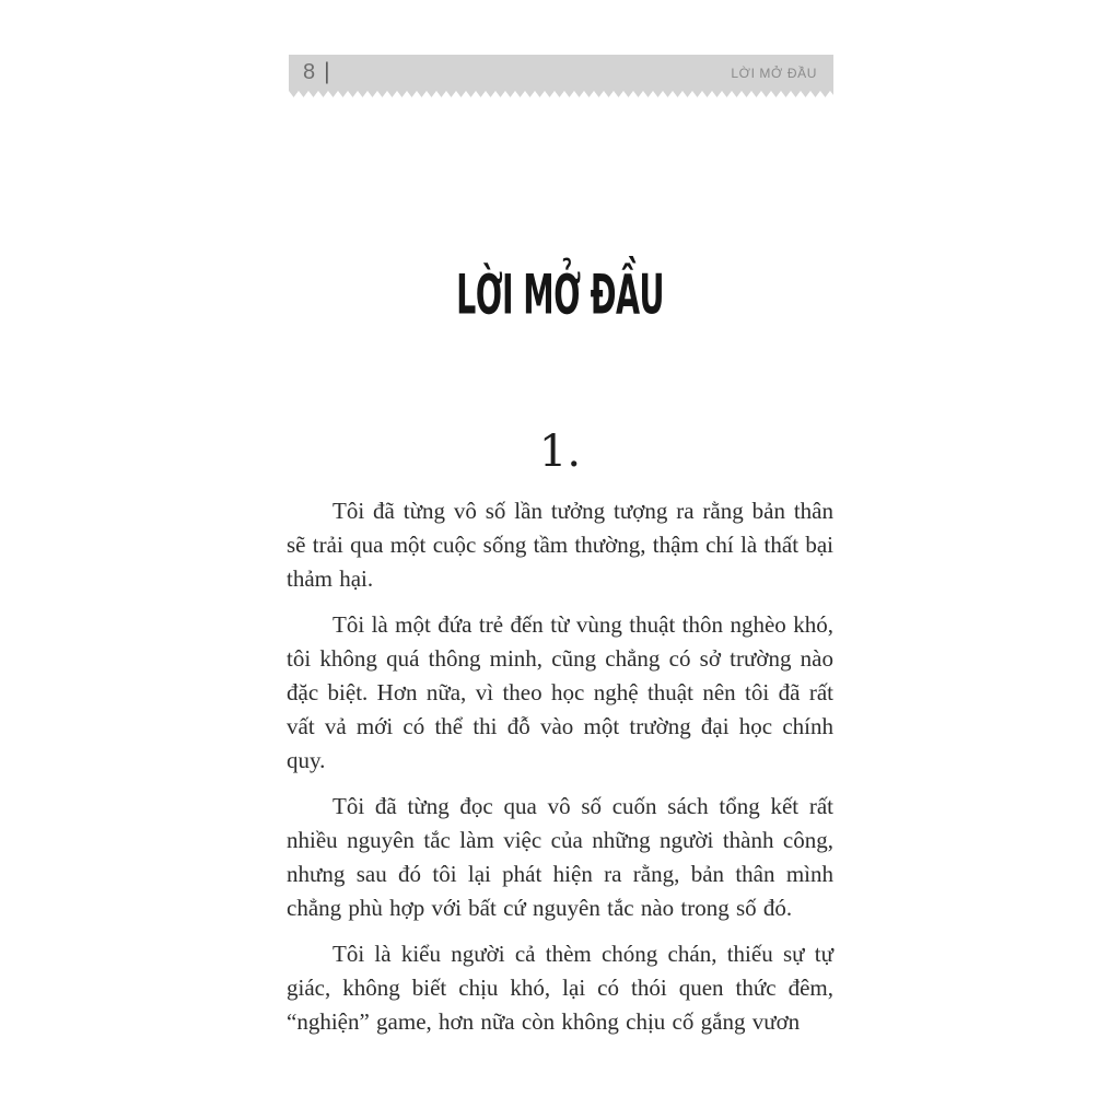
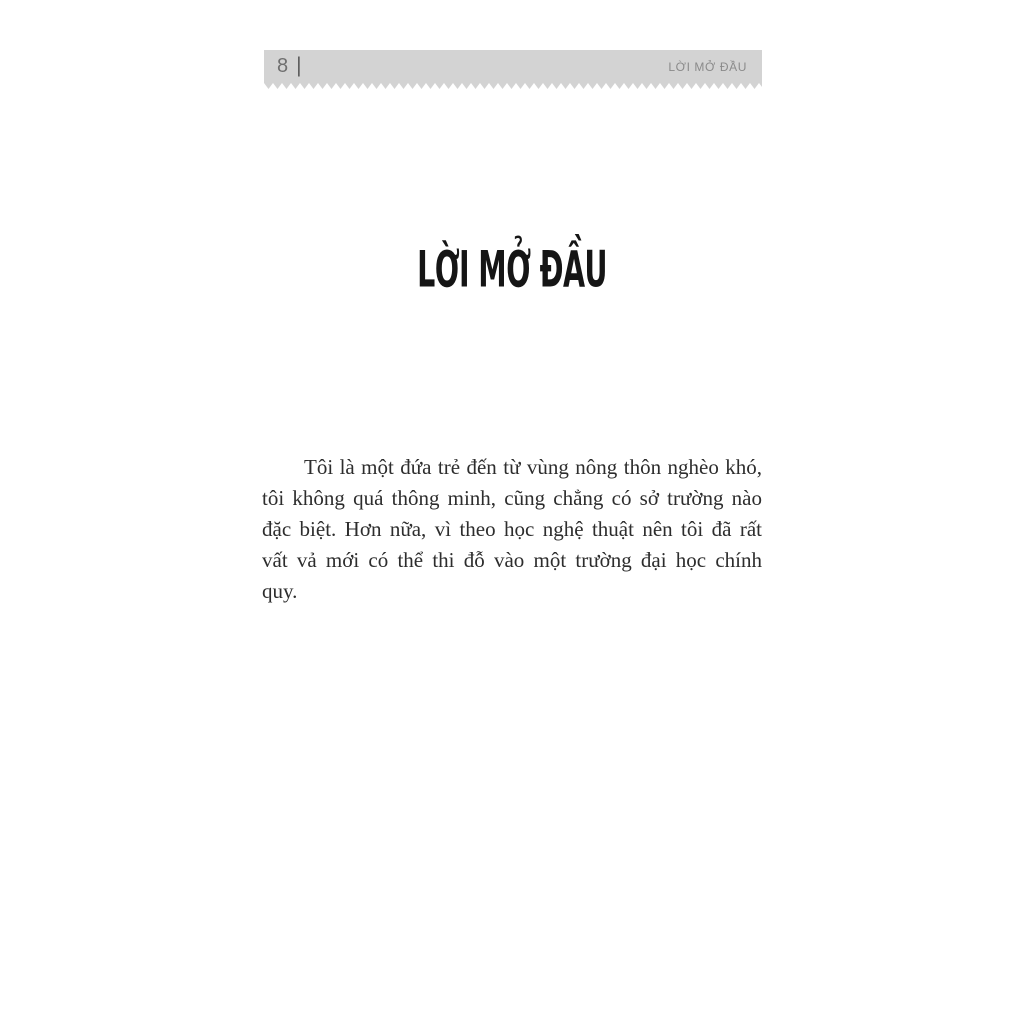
  8
  |
  LỜI MỞ ĐẦU
  LỜI MỞ ĐẦU
- 1.
- Tôi đã từng vô số lần tưởng tượng ra rằng bản thân sẽ trải qua một cuộc sống tầm thường, thậm chí là thất bại thảm hại.
- Tôi là một đứa trẻ đến từ vùng thuật thôn nghèo khó, tôi không quá thông minh, cũng chẳng có sở trường nào đặc biệt. Hơn nữa, vì theo học nghệ thuật nên tôi đã rất vất vả mới có thể thi đỗ vào một trường đại học chính quy.
+ Tôi là một đứa trẻ đến từ vùng nông thôn nghèo khó, tôi không quá thông minh, cũng chẳng có sở trường nào đặc biệt. Hơn nữa, vì theo học nghệ thuật nên tôi đã rất vất vả mới có thể thi đỗ vào một trường đại học chính quy.
- Tôi đã từng đọc qua vô số cuốn sách tổng kết rất nhiều nguyên tắc làm việc của những người thành công, nhưng sau đó tôi lại phát hiện ra rằng, bản thân mình chẳng phù hợp với bất cứ nguyên tắc nào trong số đó.
- Tôi là kiểu người cả thèm chóng chán, thiếu sự tự giác, không biết chịu khó, lại có thói quen thức đêm, “nghiện” game, hơn nữa còn không chịu cố gắng vươn
